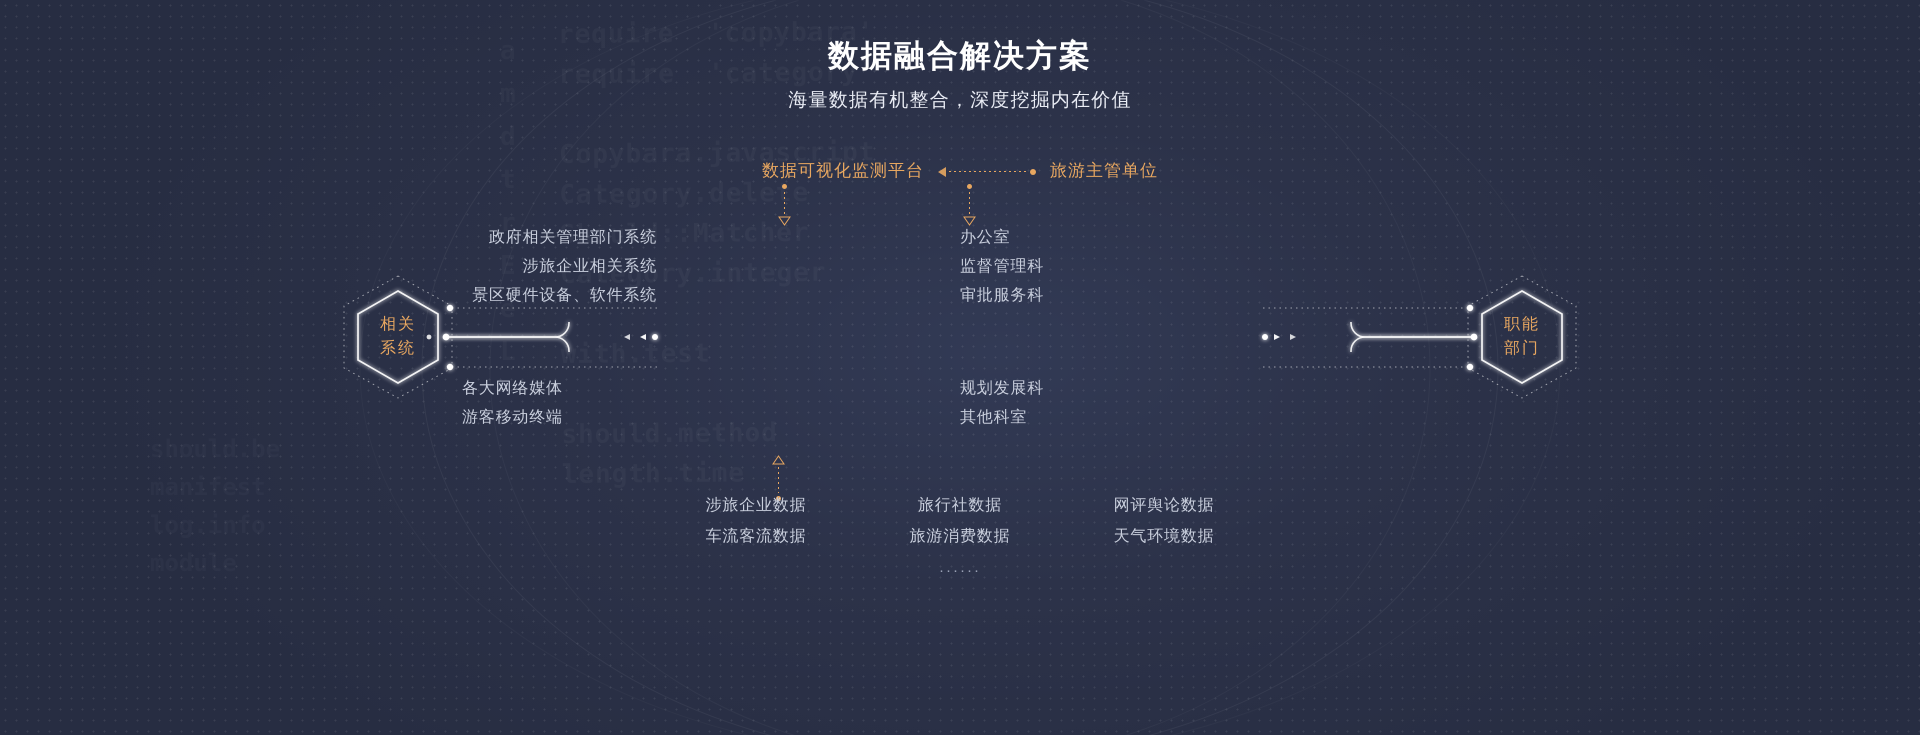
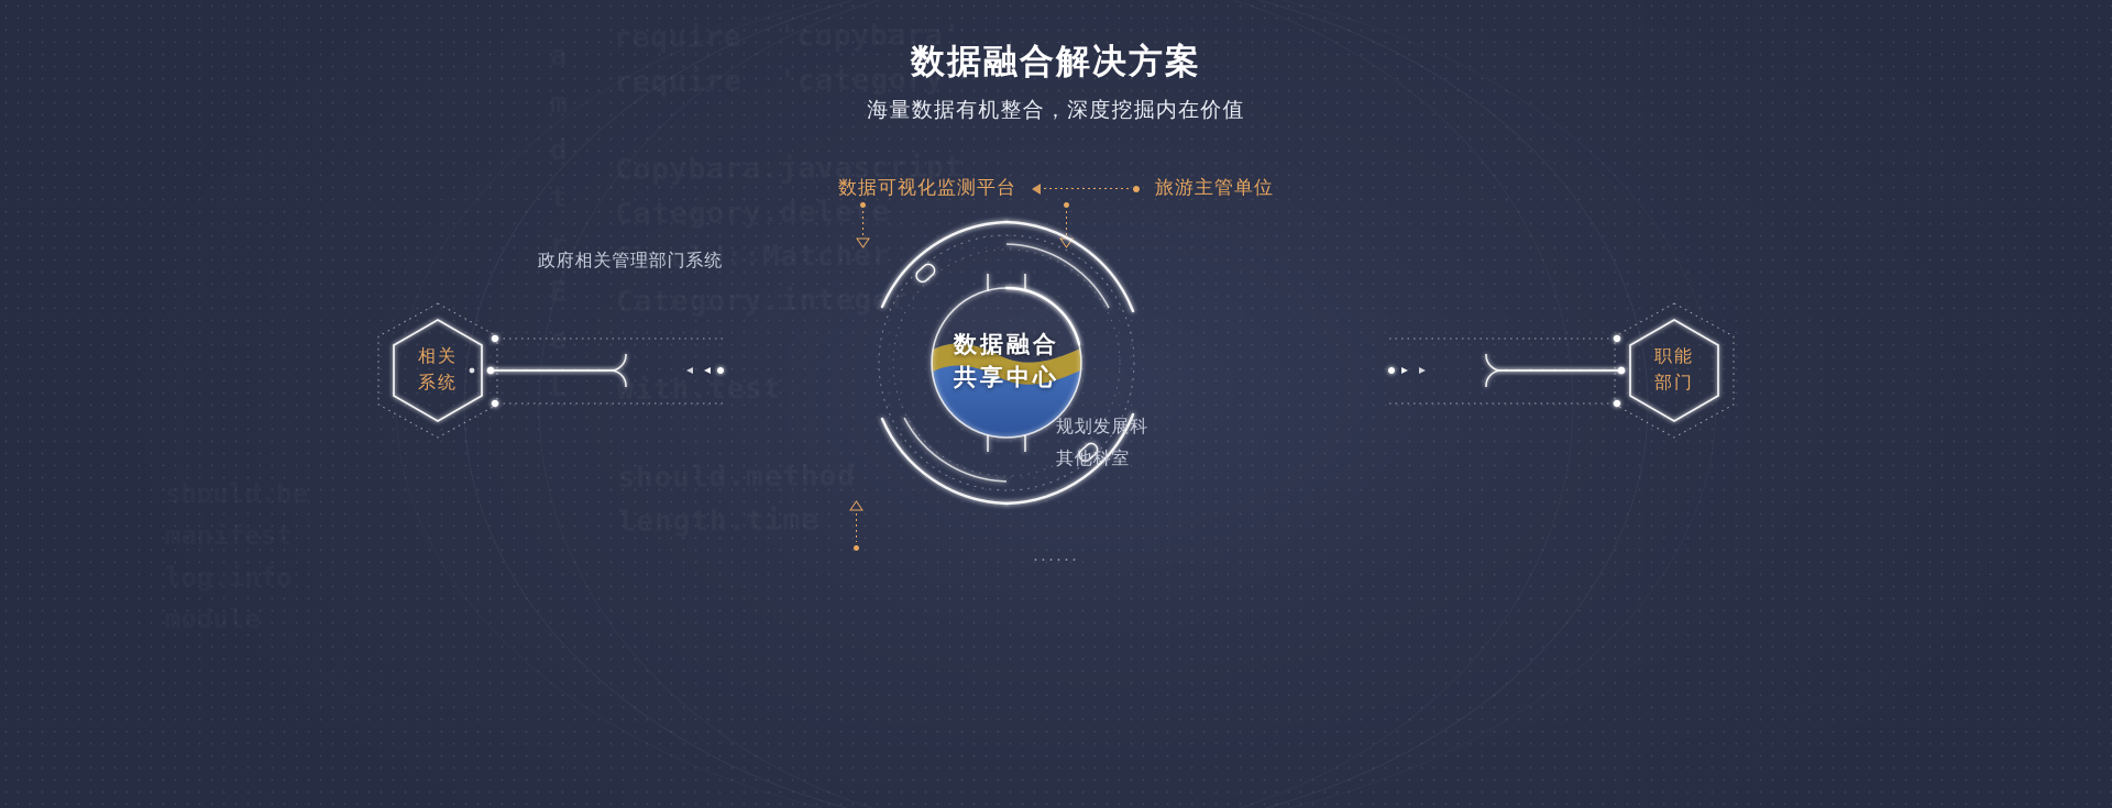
  a
  d
  r
  e
  L
  require 'copybara'
  require 'category'
  Copybara.javascript
  Category.delee
  Should::Matcher
  Category.integer
  ith.test
  should.method
  length.time
  should.be
  manifest
  log.info
  module
  数据融合解决方案
  海量数据有机整合，深度挖掘内在价值
  数据可视化监测平台
  旅游主管单位
  相关
  系统
  职能
  部门
+ 数据融合
+ 共享中心
  政府相关管理部门系统
- 涉旅企业相关系统
- 景区硬件设备、软件系统
- 各大网络媒体
- 游客移动终端
- 办公室
- 监督管理科
- 审批服务科
  规划发展科
  其他科室
- 涉旅企业数据
- 旅行社数据
- 网评舆论数据
- 车流客流数据
- 旅游消费数据
- 天气环境数据
  ······
